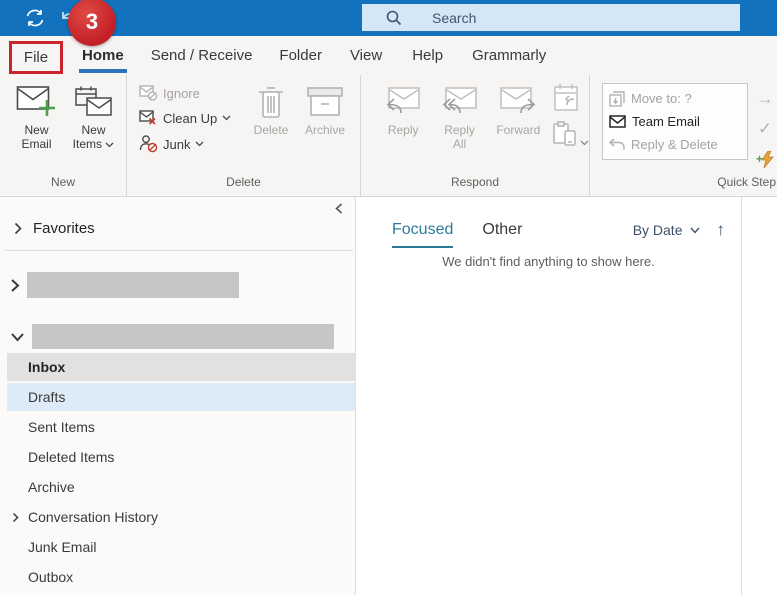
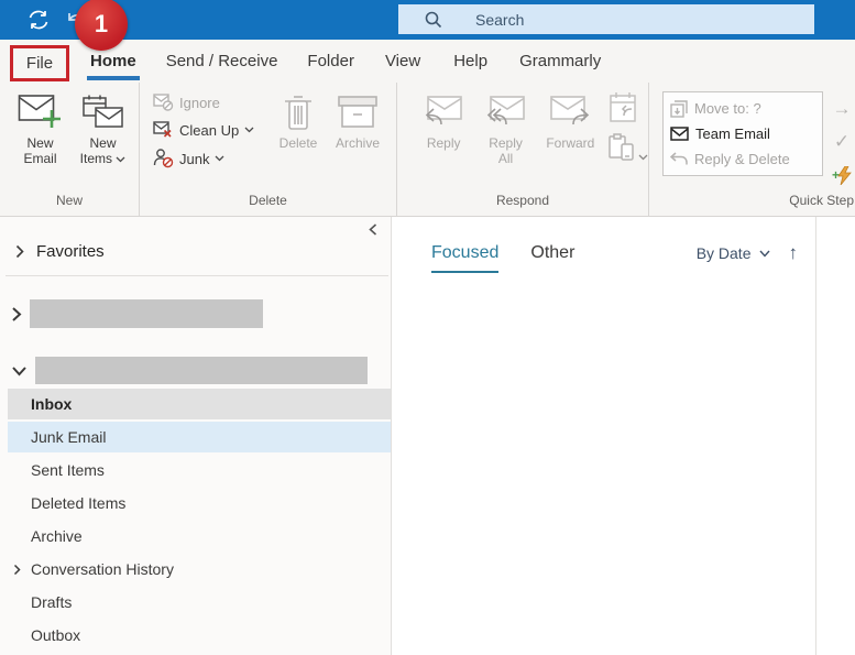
  Search
- 3
+ 1
  File
  Home
  Send / Receive
  Folder
  View
  Help
  Grammarly
  New Email
  New Items
  New
  Ignore
  Clean Up
  Junk
  Delete
  Archive
  Delete
  Reply
  Reply All
  Forward
  Respond
  Move to: ?
  Team Email
  Reply & Delete
  →
  ✓
  +
  Quick Step
  Favorites
  Inbox
- Drafts
+ Junk Email
  Sent Items
  Deleted Items
  Archive
  Conversation History
- Junk Email
+ Drafts
  Outbox
  Focused
  Other
  By Date
  ↑
- We didn't find anything to show here.
